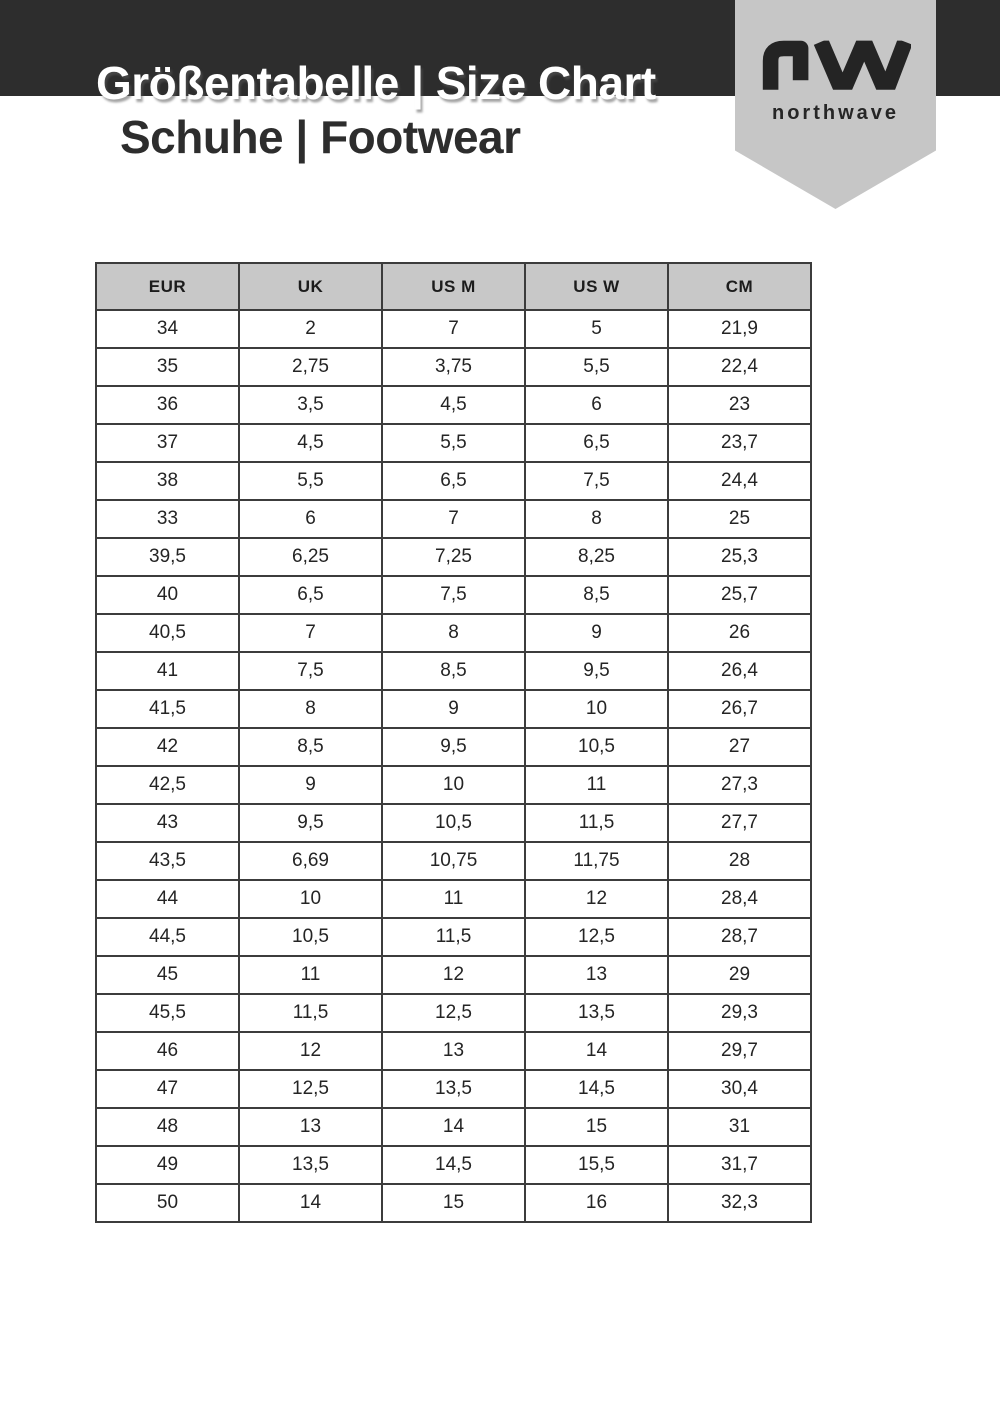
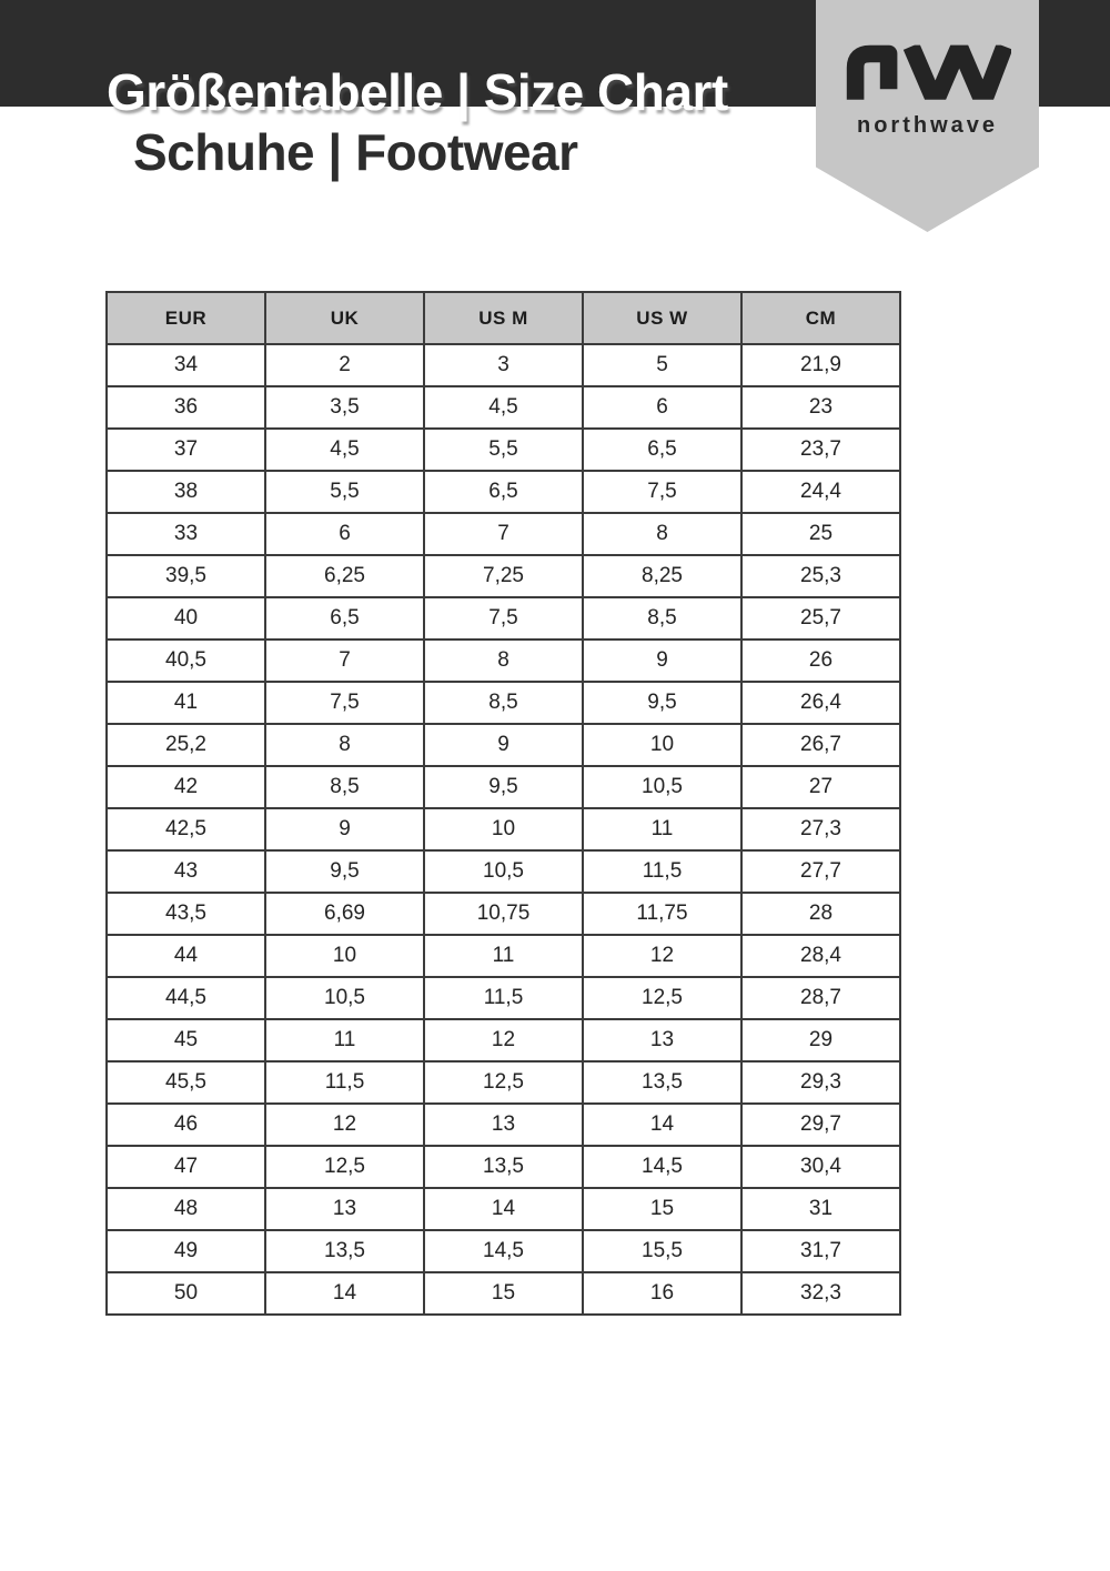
  Größentabelle | Size Chart
  Schuhe | Footwear
  northwave
  EUR	UK	US M	US W	CM
- 34	2	7	5	21,9
+ 34	2	3	5	21,9
- 35	2,75	3,75	5,5	22,4
  36	3,5	4,5	6	23
  37	4,5	5,5	6,5	23,7
  38	5,5	6,5	7,5	24,4
  33	6	7	8	25
  39,5	6,25	7,25	8,25	25,3
  40	6,5	7,5	8,5	25,7
  40,5	7	8	9	26
  41	7,5	8,5	9,5	26,4
- 41,5	8	9	10	26,7
+ 25,2	8	9	10	26,7
  42	8,5	9,5	10,5	27
  42,5	9	10	11	27,3
  43	9,5	10,5	11,5	27,7
  43,5	6,69	10,75	11,75	28
  44	10	11	12	28,4
  44,5	10,5	11,5	12,5	28,7
  45	11	12	13	29
  45,5	11,5	12,5	13,5	29,3
  46	12	13	14	29,7
  47	12,5	13,5	14,5	30,4
  48	13	14	15	31
  49	13,5	14,5	15,5	31,7
  50	14	15	16	32,3
